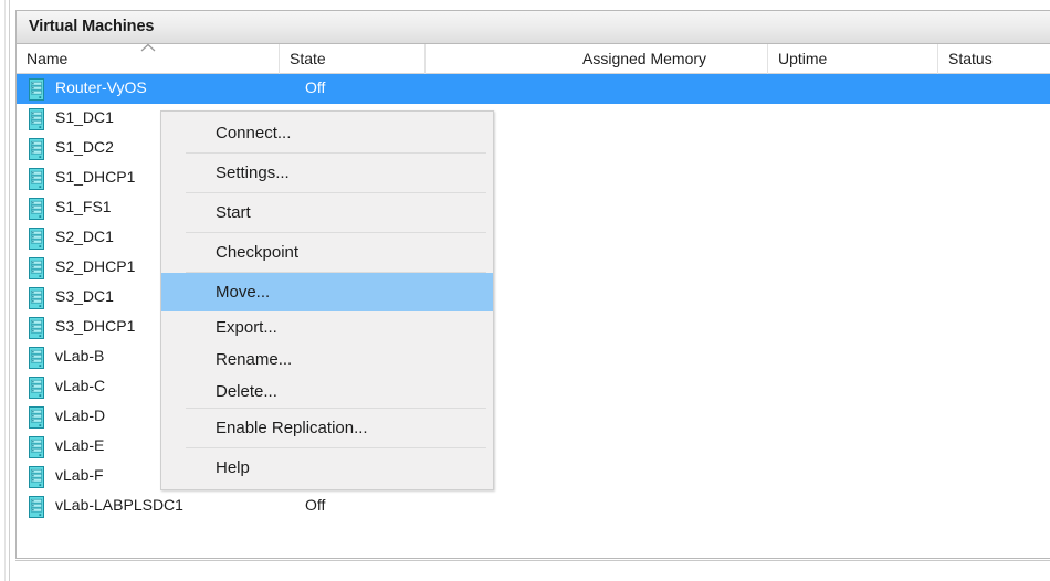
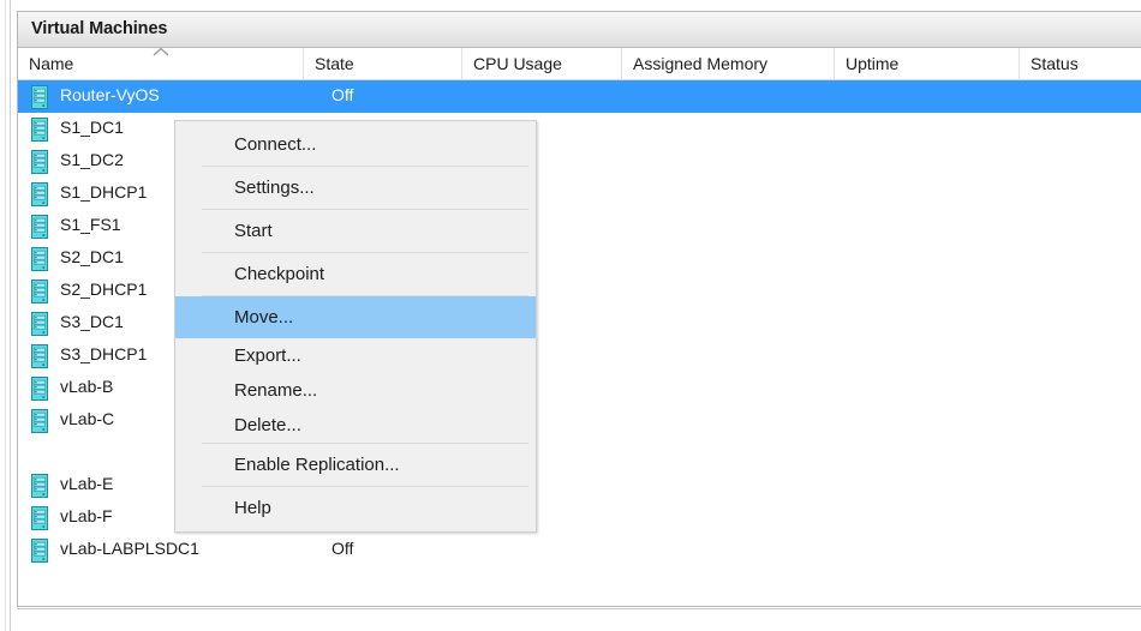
  Virtual Machines
  Name
  State
+ CPU Usage
  Assigned Memory
  Uptime
  Status
  Router-VyOS
  Off
  S1_DC1
  S1_DC2
  S1_DHCP1
  S1_FS1
  S2_DC1
  S2_DHCP1
  S3_DC1
  S3_DHCP1
  vLab-B
  vLab-C
- vLab-D
  vLab-E
  vLab-F
  vLab-LABPLSDC1
  Off
  Connect...
  Settings...
  Start
  Checkpoint
  Move...
  Export...
  Rename...
  Delete...
  Enable Replication...
  Help
